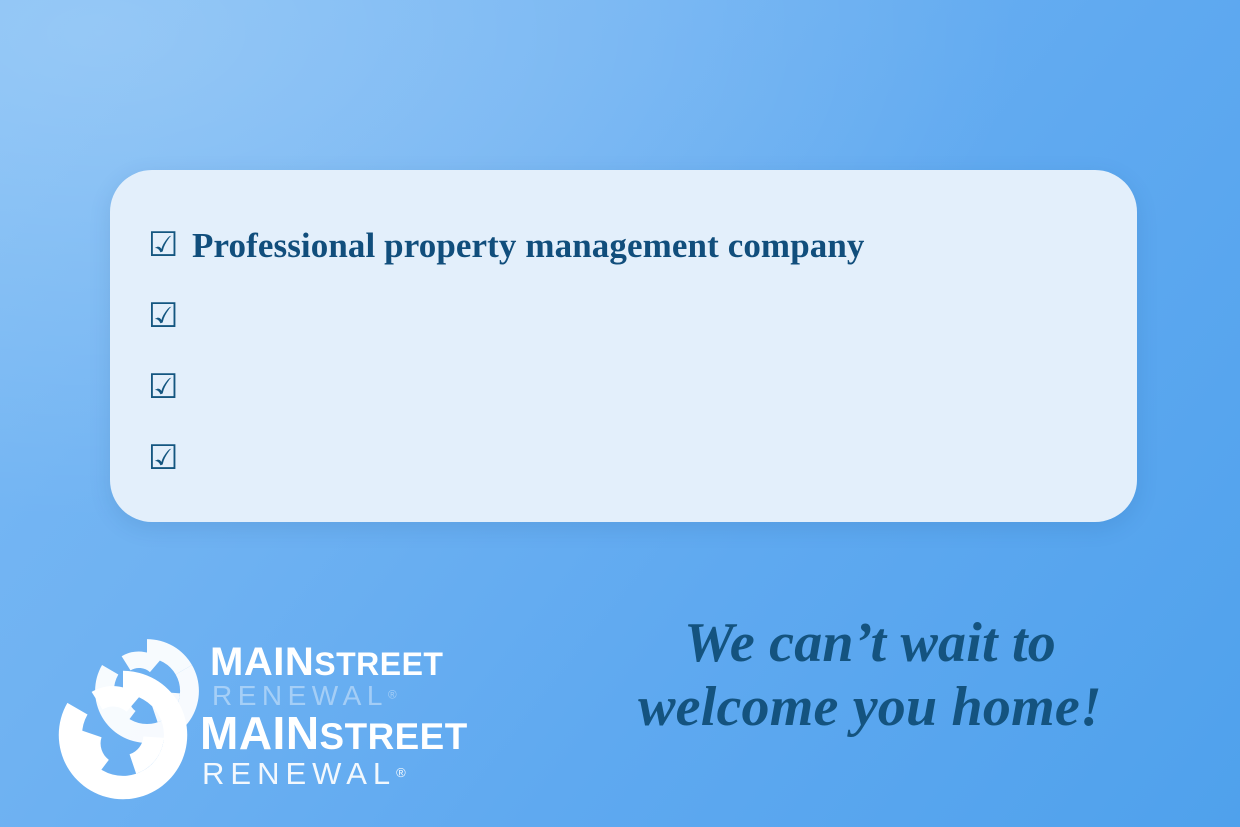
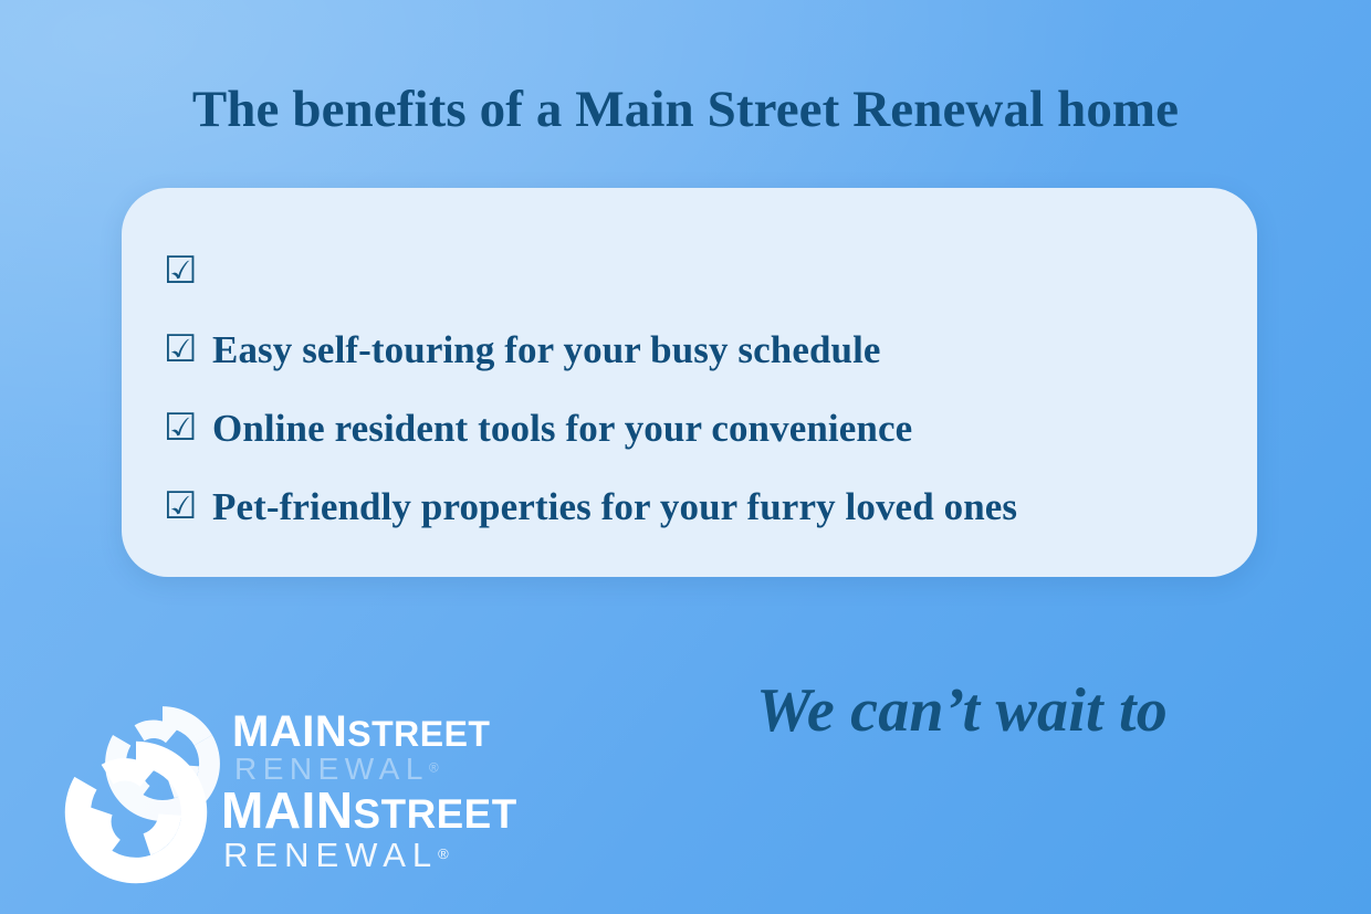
+ The benefits of a Main Street Renewal home
  ☑
- Professional property management company
  ☑
+ Easy self-touring for your busy schedule
  ☑
+ Online resident tools for your convenience
  ☑
+ Pet-friendly properties for your furry loved ones
  MAINSTREET
  RENEWAL®
  MAINSTREET
  RENEWAL®
  We can’t wait to
- welcome you home!
